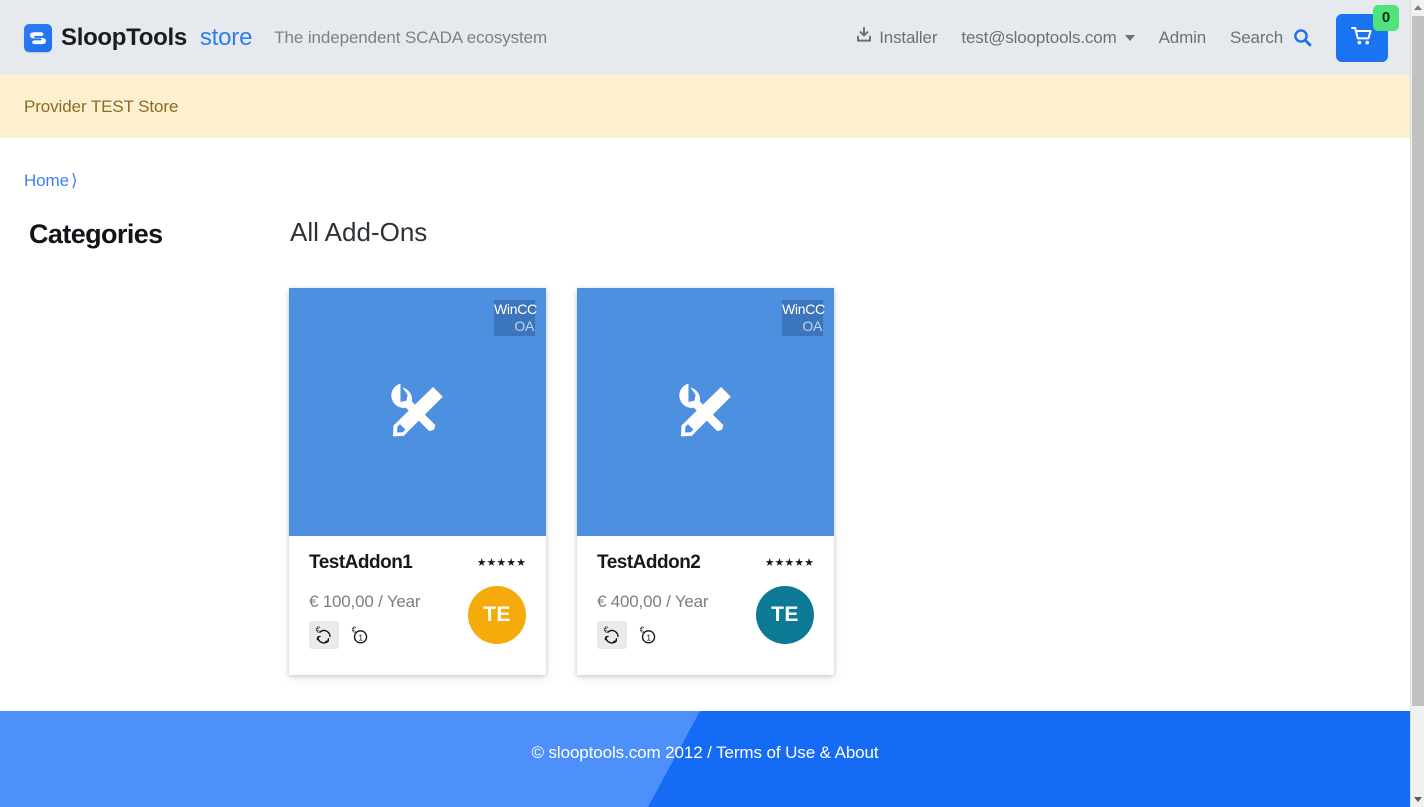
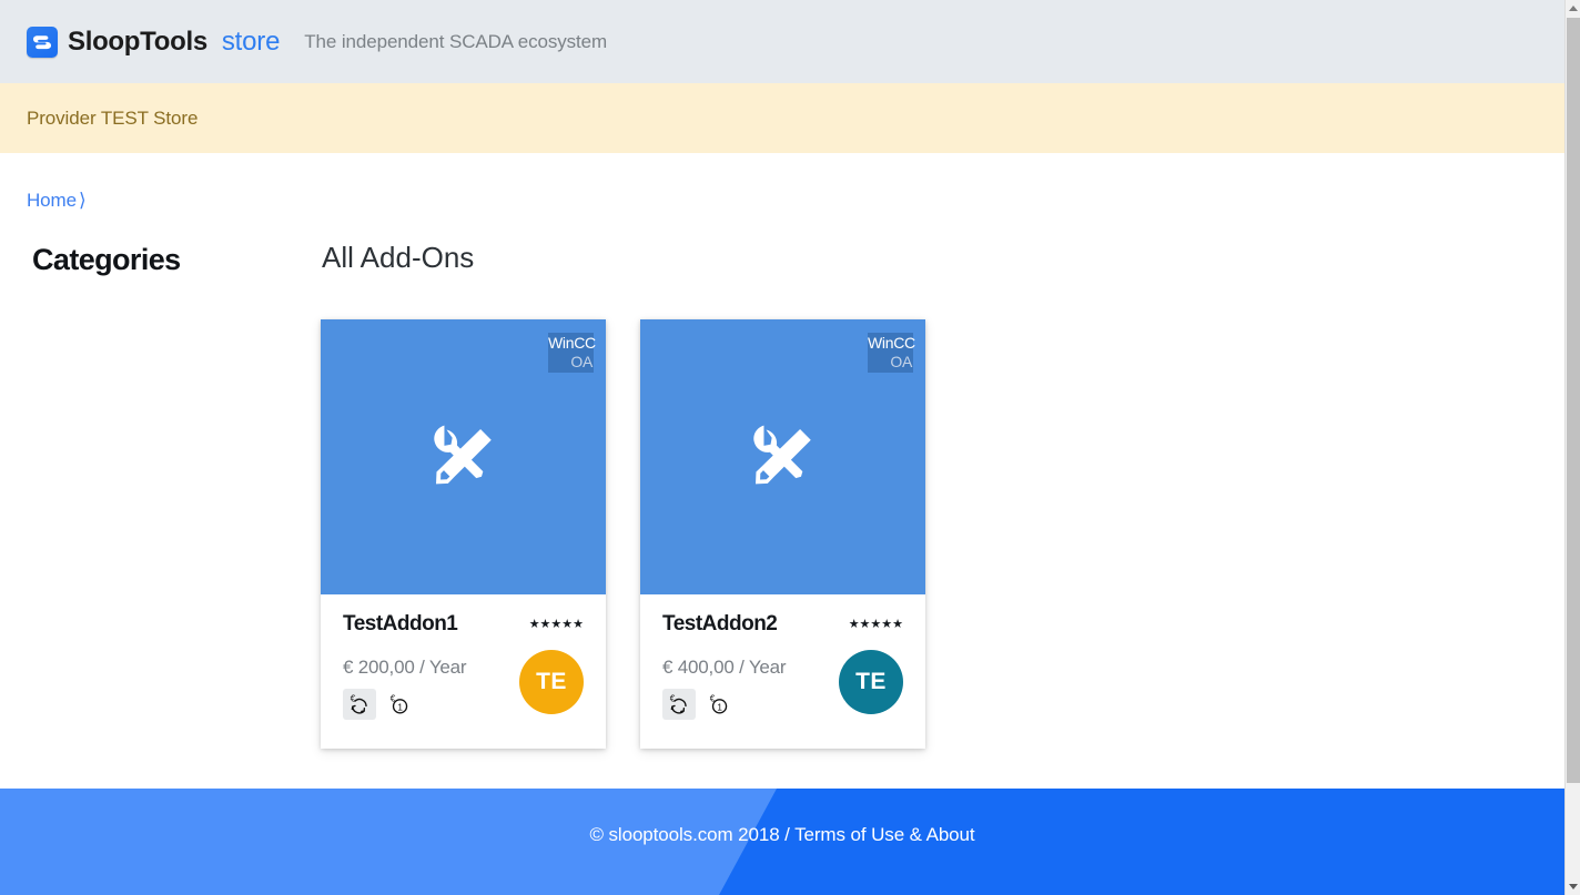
  SloopTools
  store
  The independent SCADA ecosystem
- Installer
- test@slooptools.com
- Admin
- Search
- 0
  Provider TEST Store
  Home⟩
  Categories
  All Add-Ons
  WinCC
  OA
  TestAddon1
  ★★★★★
- € 100,00 / Year
+ € 200,00 / Year
  €
  1
  €
  TE
  WinCC
  OA
  TestAddon2
  ★★★★★
  € 400,00 / Year
  €
  1
  €
  TE
- © slooptools.com 2012 / Terms of Use & About
+ © slooptools.com 2018 / Terms of Use & About
